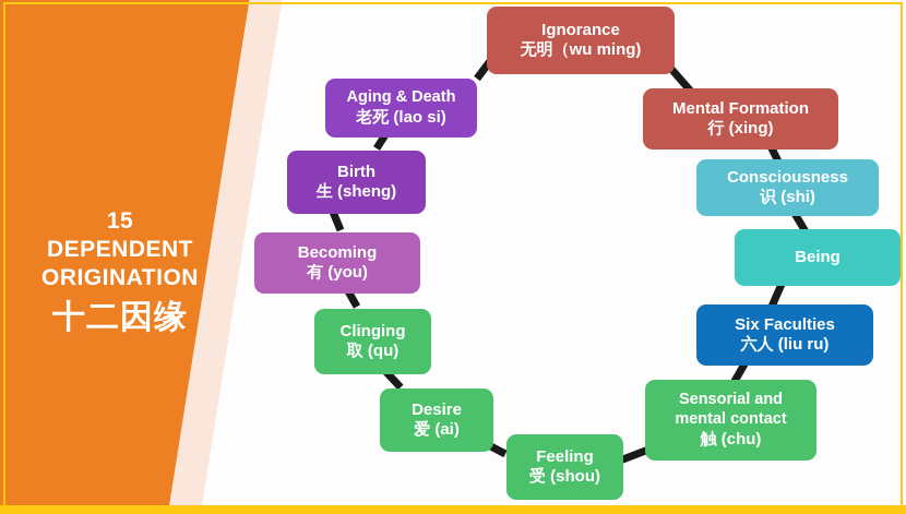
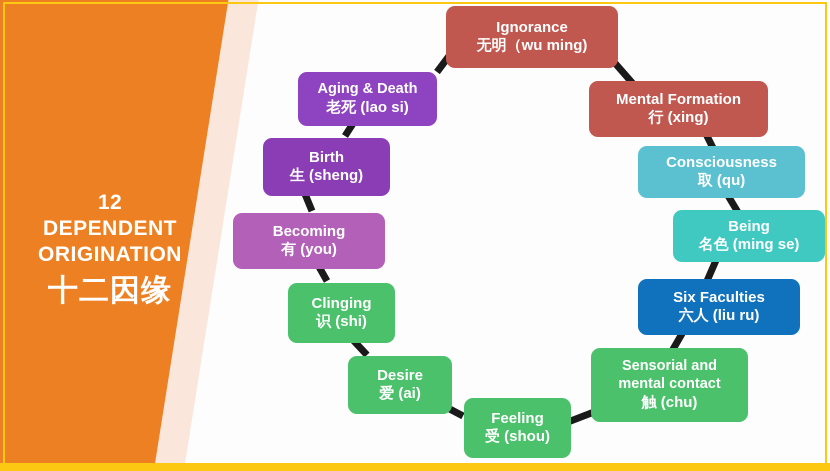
- 15
+ 12
  DEPENDENT
  ORIGINATION
  十二因缘
  Ignorance
  无明（wu ming)
  Mental Formation
  行 (xing)
  Consciousness
- 识 (shi)
+ 取 (qu)
  Being
+ 名色 (ming se)
  Six Faculties
  六人 (liu ru)
  Sensorial and mental contact
  触 (chu)
  Feeling
  受 (shou)
  Desire
  爱 (ai)
  Clinging
- 取 (qu)
+ 识 (shi)
  Becoming
  有 (you)
  Birth
  生 (sheng)
  Aging & Death
  老死 (lao si)
